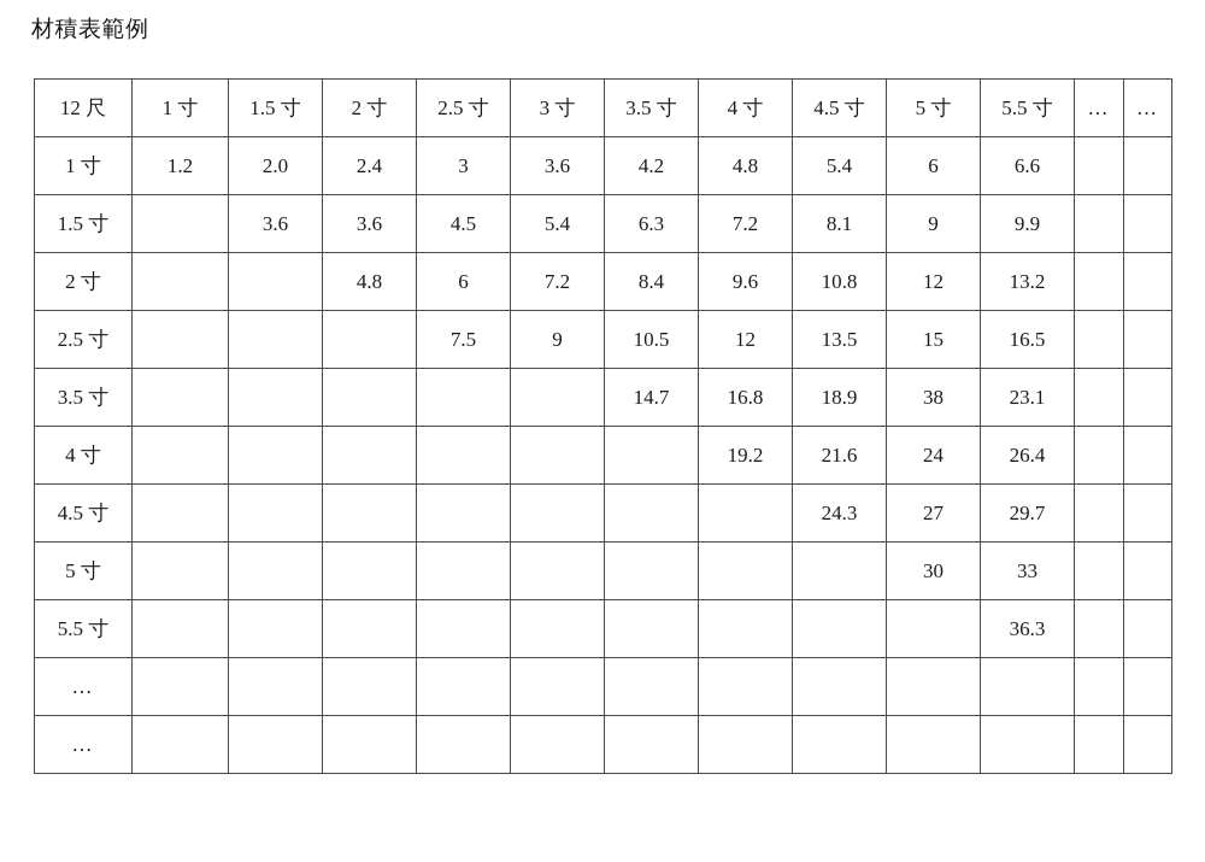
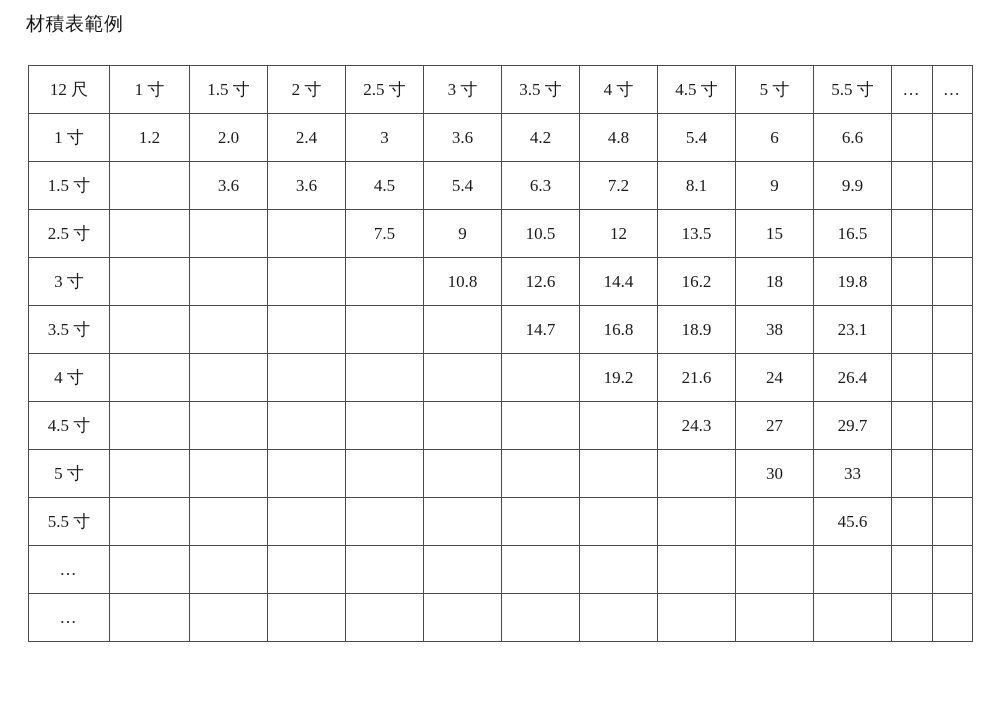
  材積表範例
  12 尺	1 寸	1.5 寸	2 寸	2.5 寸	3 寸	3.5 寸	4 寸	4.5 寸	5 寸	5.5 寸	…	…
  1 寸	1.2	2.0	2.4	3	3.6	4.2	4.8	5.4	6	6.6
  1.5 寸		3.6	3.6	4.5	5.4	6.3	7.2	8.1	9	9.9
- 2 寸			4.8	6	7.2	8.4	9.6	10.8	12	13.2
  2.5 寸				7.5	9	10.5	12	13.5	15	16.5
+ 3 寸					10.8	12.6	14.4	16.2	18	19.8
  3.5 寸						14.7	16.8	18.9	38	23.1
  4 寸							19.2	21.6	24	26.4
  4.5 寸								24.3	27	29.7
  5 寸									30	33
- 5.5 寸										36.3
+ 5.5 寸										45.6
  …
  …
